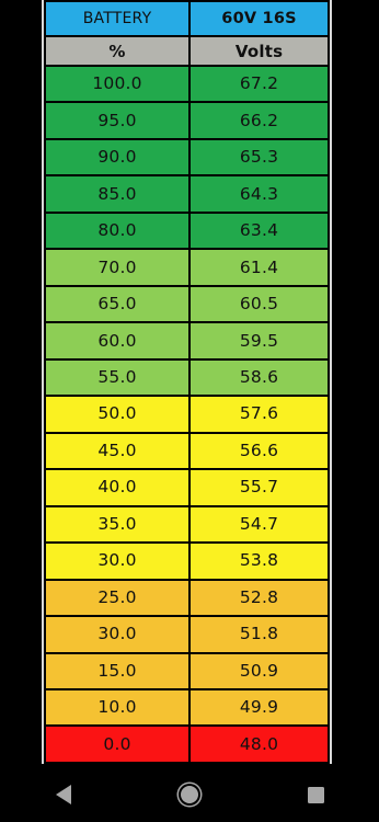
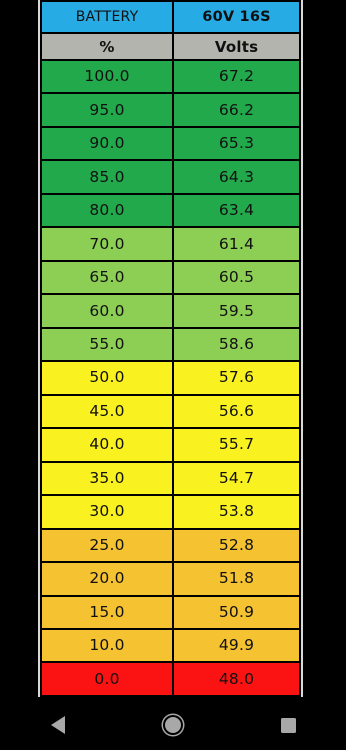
  BATTERY	60V 16S
  %	Volts
  100.0	67.2
  95.0	66.2
  90.0	65.3
  85.0	64.3
  80.0	63.4
  70.0	61.4
  65.0	60.5
  60.0	59.5
  55.0	58.6
  50.0	57.6
  45.0	56.6
  40.0	55.7
  35.0	54.7
  30.0	53.8
  25.0	52.8
- 30.0	51.8
+ 20.0	51.8
  15.0	50.9
  10.0	49.9
  0.0	48.0
